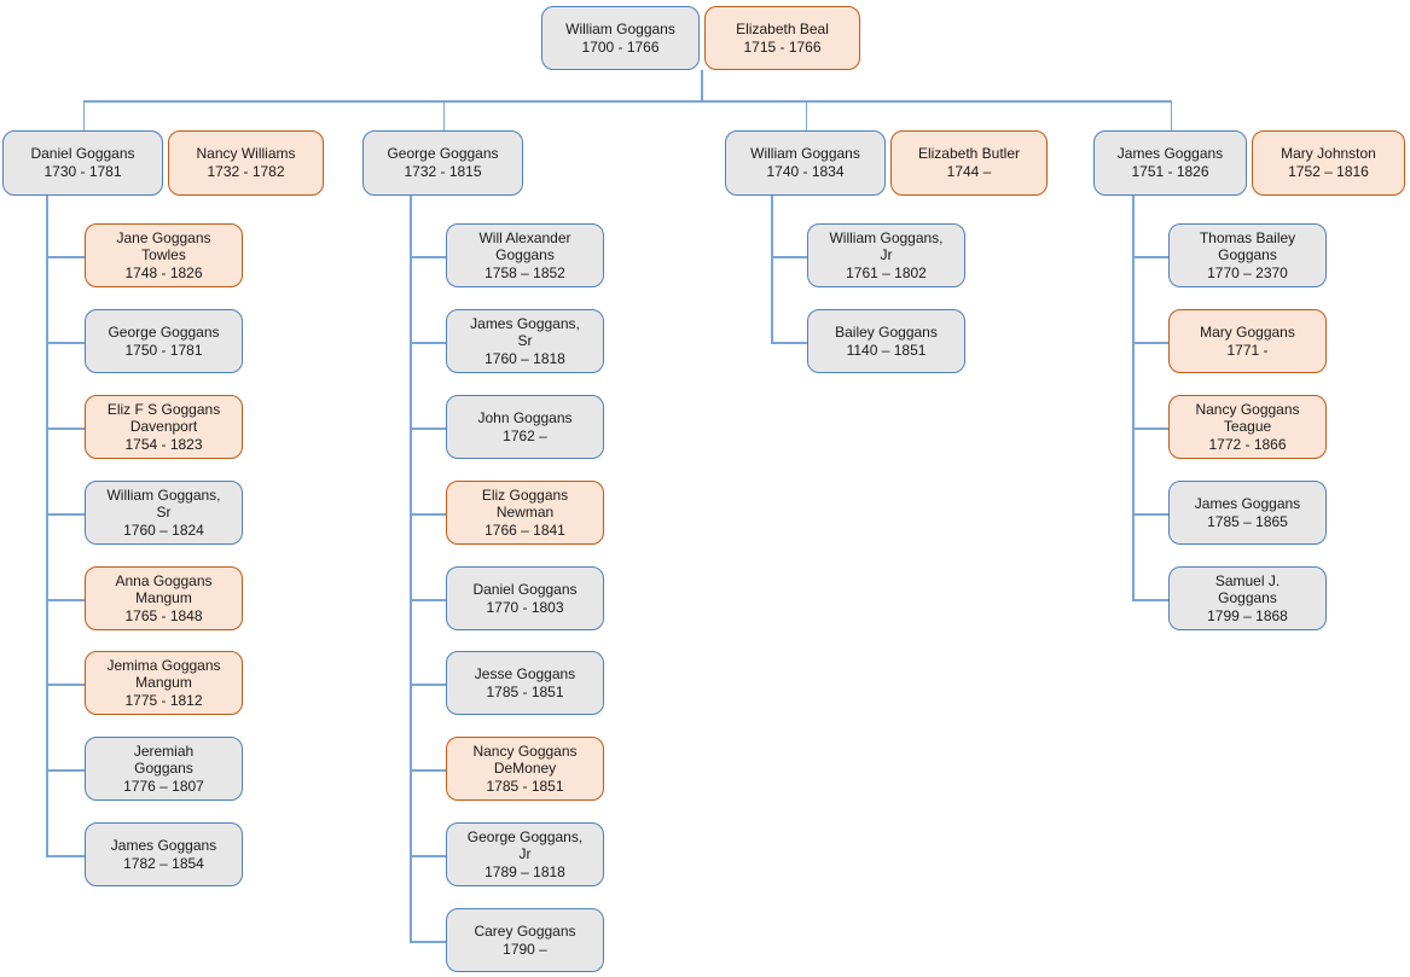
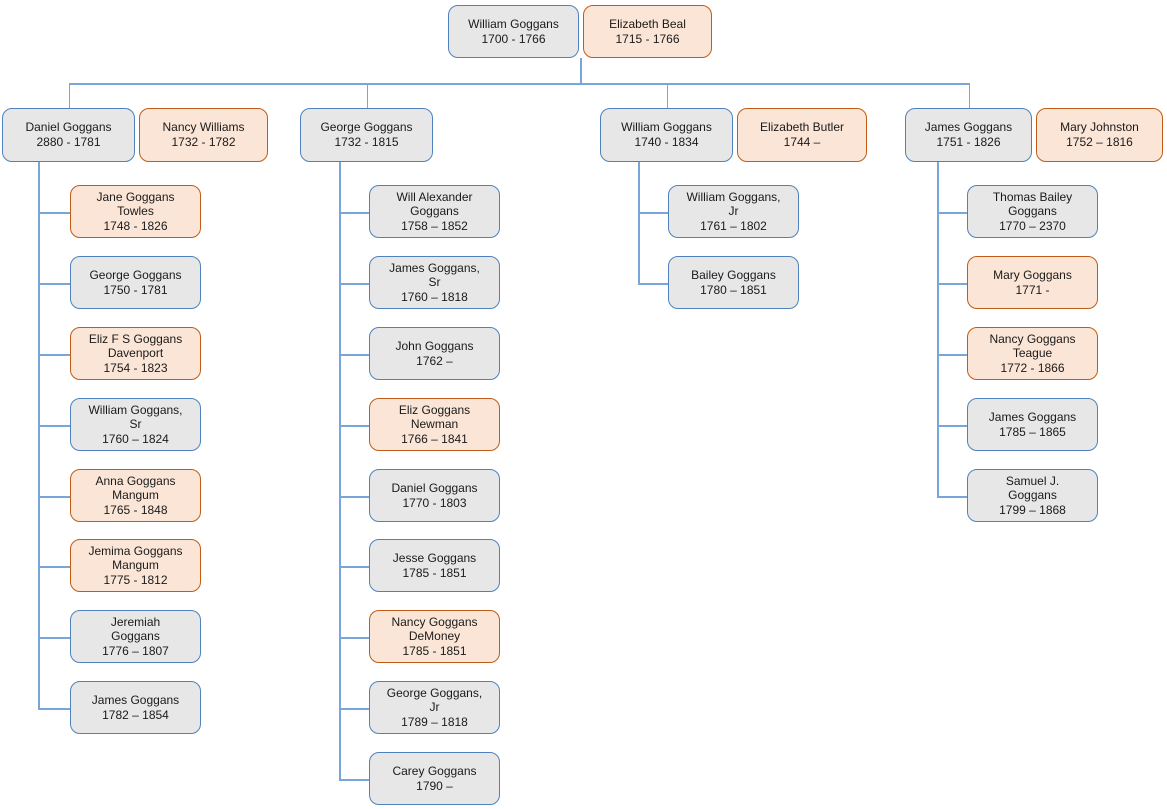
  William Goggans
  1700 - 1766
  Elizabeth Beal
  1715 - 1766
  Daniel Goggans
- 1730 - 1781
+ 2880 - 1781
  Nancy Williams
  1732 - 1782
  Jane Goggans Towles
  1748 - 1826
  George Goggans
  1750 - 1781
  Eliz F S Goggans Davenport
  1754 - 1823
  William Goggans, Sr
  1760 – 1824
  Anna Goggans Mangum
  1765 - 1848
  Jemima Goggans Mangum
  1775 - 1812
  Jeremiah Goggans
  1776 – 1807
  James Goggans
  1782 – 1854
  George Goggans
  1732 - 1815
  Will Alexander Goggans
  1758 – 1852
  James Goggans, Sr
  1760 – 1818
  John Goggans
  1762 –
  Eliz Goggans Newman
  1766 – 1841
  Daniel Goggans
  1770 - 1803
  Jesse Goggans
  1785 - 1851
  Nancy Goggans DeMoney
  1785 - 1851
  George Goggans, Jr
  1789 – 1818
  Carey Goggans
  1790 –
  William Goggans
  1740 - 1834
  Elizabeth Butler
  1744 –
  William Goggans, Jr
  1761 – 1802
  Bailey Goggans
- 1140 – 1851
+ 1780 – 1851
  James Goggans
  1751 - 1826
  Mary Johnston
  1752 – 1816
  Thomas Bailey Goggans
  1770 – 2370
  Mary Goggans
  1771 -
  Nancy Goggans Teague
  1772 - 1866
  James Goggans
  1785 – 1865
  Samuel J. Goggans
  1799 – 1868
